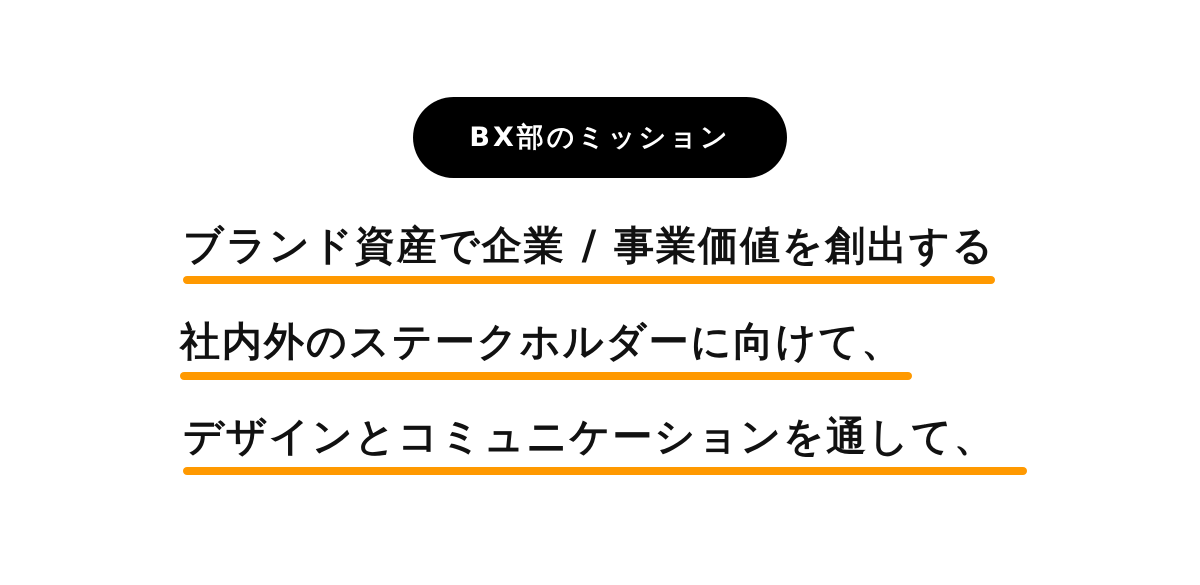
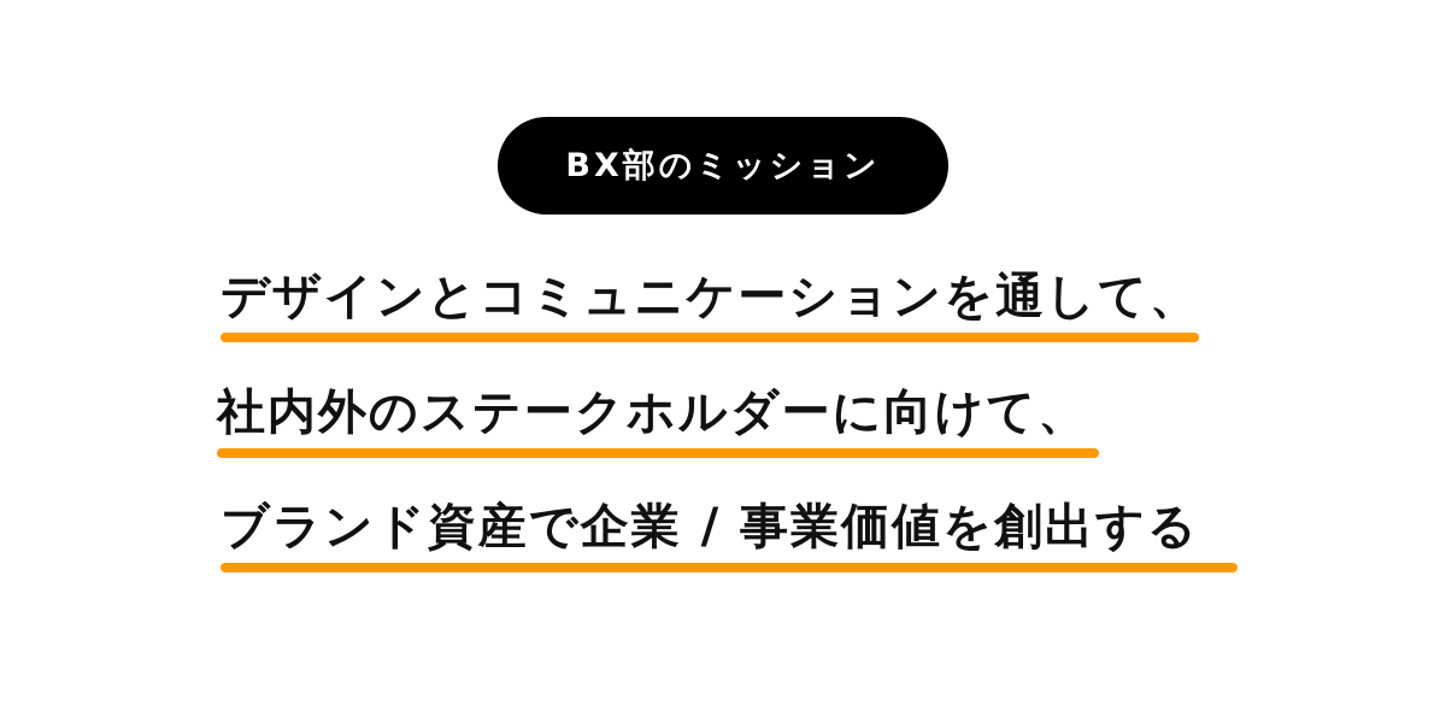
  BX部のミッション
- ブランド資産で企業 / 事業価値を創出する
+ デザインとコミュニケーションを通して、
  社内外のステークホルダーに向けて、
- デザインとコミュニケーションを通して、
+ ブランド資産で企業 / 事業価値を創出する
